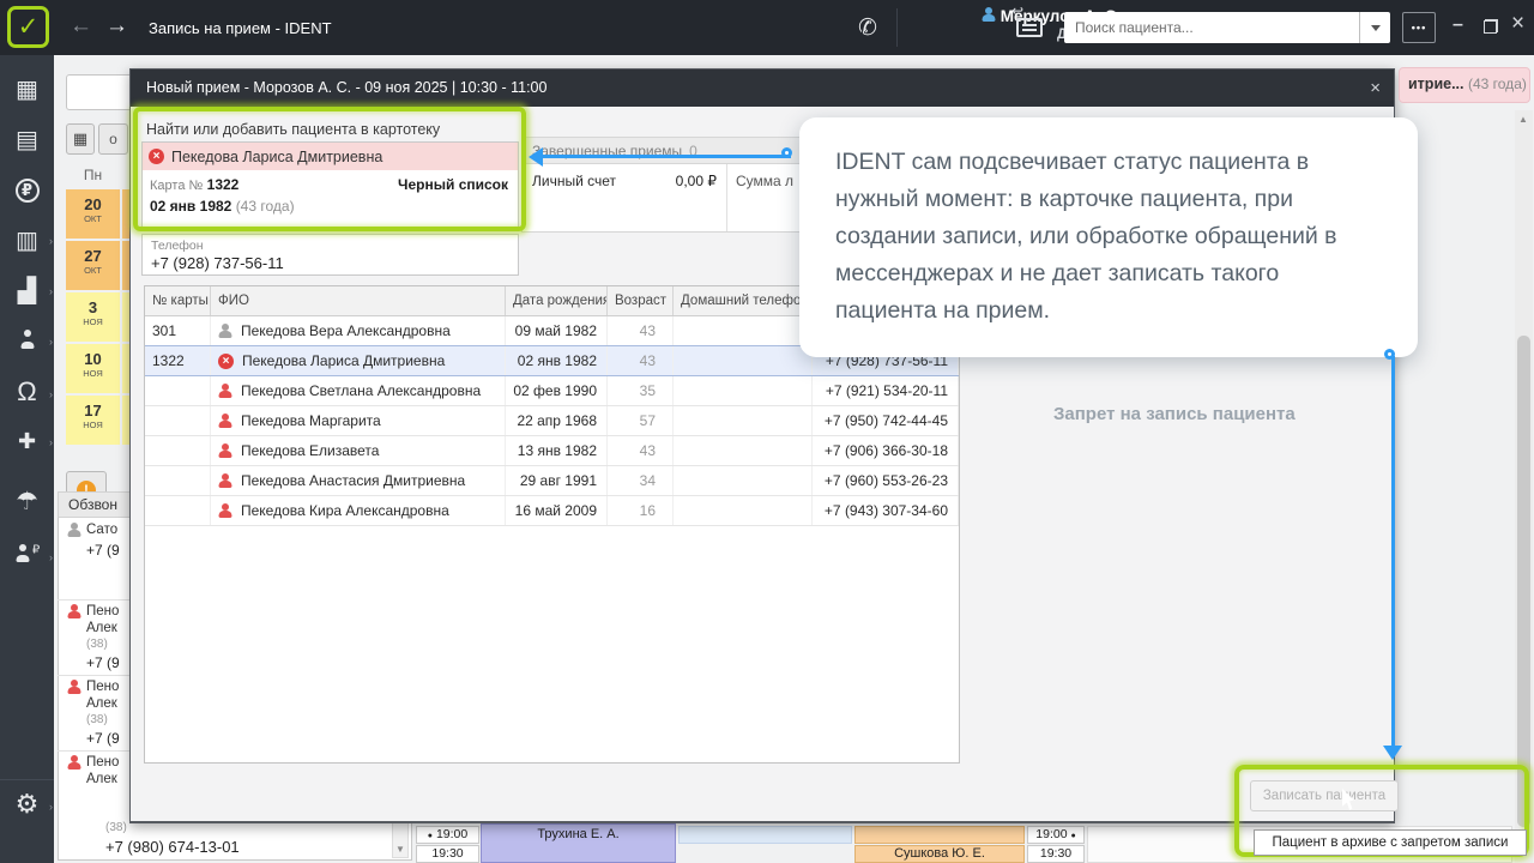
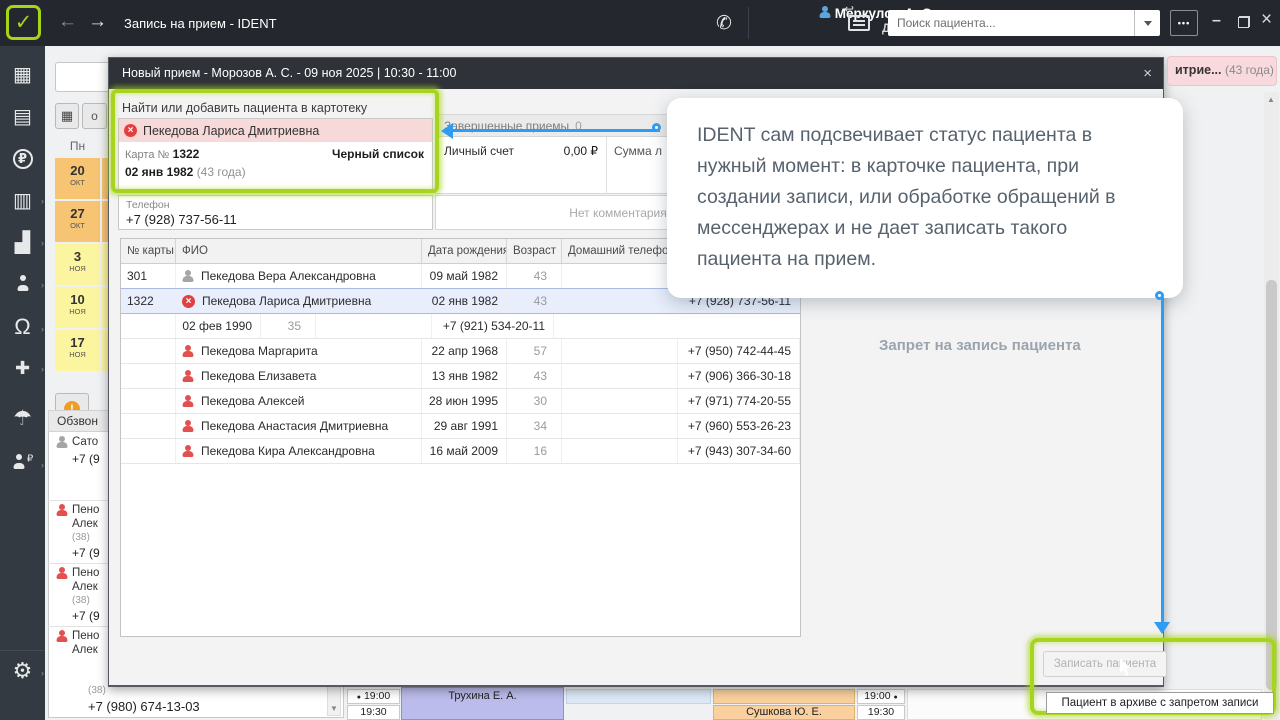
  ✓
  ←
  →
  Запись на прием - IDENT
  ✆
  ↩
  Поиск пациента...
  •••
  –
  ×
  ▦
  ▤
  ₽
  ▥
  ›
  ▟
  ›
  ›
  Ω
  ›
  ✚
  ›
  ☂
  ₽
  ›
  ⚙
  ›
  ▦
  о
  Пн
  20
  ОКТ
  27
  ОКТ
  3
  НОЯ
  10
  НОЯ
  17
  НОЯ
  !
  Обзвон
  Сато
  +7 (9
  Пено
  Алек
  (38)
  +7 (9
  Пено
  Алек
  (38)
  +7 (9
  Пено
  Алек
  (38)
- +7 (980) 674-13-01
+ +7 (980) 674-13-03
  ▼
  19:00
  19:30
  Трухина Е. А.
  Сушкова Ю. Е.
  19:00
  19:30
  ▲
  итрие... (43 года)
  Новый прием - Морозов А. С. - 09 ноя 2025 | 10:30 - 11:00
  ×
  Найти или добавить пациента в картотеку
  ×
  Пекедова Лариса Дмитриевна
  Карта № 1322
  Черный список
  02 янв 1982 (43 года)
  Телефон
  +7 (928) 737-56-11
  Завершенные приемы 0
  Личный счет
  0,00 ₽
  Сумма л
+ Нет комментария
  № карты
  ФИО
  Дата рождения
  Возраст
  Домашний телефо
  301
  Пекедова Вера Александровна
  09 май 1982
  43
  1322
  ×
  Пекедова Лариса Дмитриевна
  02 янв 1982
  43
  +7 (928) 737-56-11
- Пекедова Светлана Александровна
  02 фев 1990
  35
  +7 (921) 534-20-11
  Пекедова Маргарита
  22 апр 1968
  57
  +7 (950) 742-44-45
  Пекедова Елизавета
  13 янв 1982
  43
  +7 (906) 366-30-18
+ Пекедова Алексей
+ 28 июн 1995
+ 30
+ +7 (971) 774-20-55
  Пекедова Анастасия Дмитриевна
  29 авг 1991
  34
  +7 (960) 553-26-23
  Пекедова Кира Александровна
  16 май 2009
  16
  +7 (943) 307-34-60
  Запрет на запись пациента
  Записать паиента
  IDENT сам подсвечивает статус пациента в нужный момент: в карточке пациента, при создании записи, или обработке обращений в мессенджерах и не дает записать такого пациента на прием.
  Пациент в архиве с запретом записи
